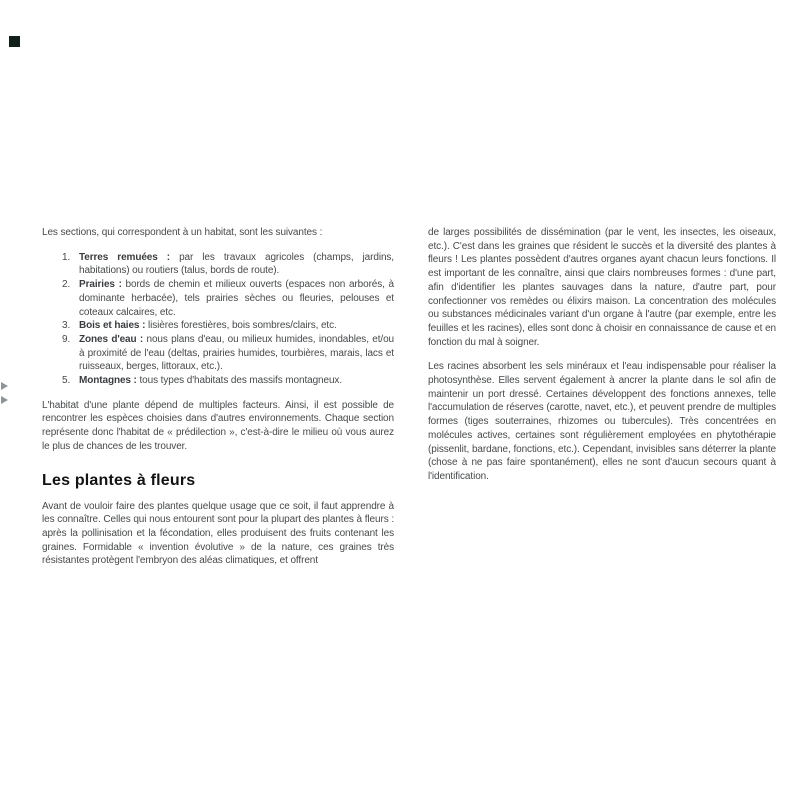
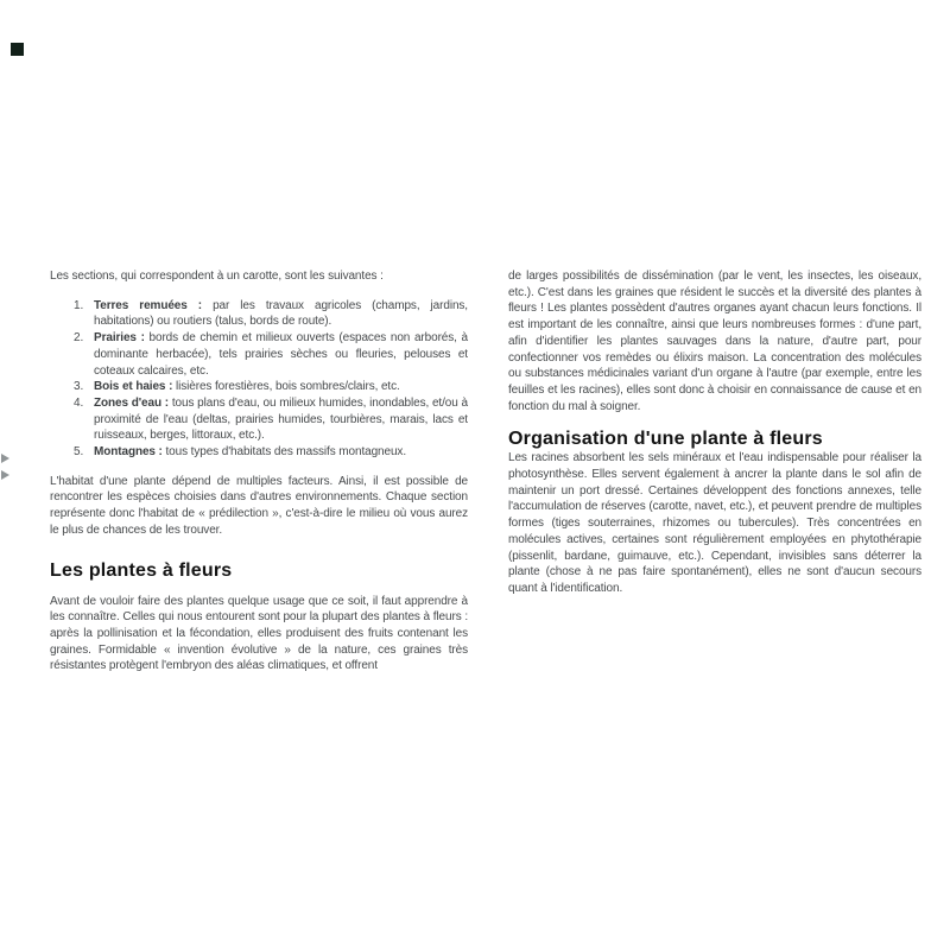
- Les sections, qui correspondent à un habitat, sont les suivantes :
+ Les sections, qui correspondent à un carotte, sont les suivantes :
  1.
  Terres remuées : par les travaux agricoles (champs, jardins, habitations) ou routiers (talus, bords de route).
  2.
  Prairies : bords de chemin et milieux ouverts (espaces non arborés, à dominante herbacée), tels prairies sèches ou fleuries, pelouses et coteaux calcaires, etc.
  3.
  Bois et haies : lisières forestières, bois sombres/clairs, etc.
- 9.
+ 4.
- Zones d'eau : nous plans d'eau, ou milieux humides, inondables, et/ou à proximité de l'eau (deltas, prairies humides, tourbières, marais, lacs et ruisseaux, berges, littoraux, etc.).
+ Zones d'eau : tous plans d'eau, ou milieux humides, inondables, et/ou à proximité de l'eau (deltas, prairies humides, tourbières, marais, lacs et ruisseaux, berges, littoraux, etc.).
  5.
  Montagnes : tous types d'habitats des massifs montagneux.
  L'habitat d'une plante dépend de multiples facteurs. Ainsi, il est possible de rencontrer les espèces choisies dans d'autres environnements. Chaque section représente donc l'habitat de « prédilection », c'est-à-dire le milieu où vous aurez le plus de chances de les trouver.
  Les plantes à fleurs
  Avant de vouloir faire des plantes quelque usage que ce soit, il faut apprendre à les connaître. Celles qui nous entourent sont pour la plupart des plantes à fleurs : après la pollinisation et la fécondation, elles produisent des fruits contenant les graines. Formidable « invention évolutive » de la nature, ces graines très résistantes protègent l'embryon des aléas climatiques, et offrent
- de larges possibilités de dissémination (par le vent, les insectes, les oiseaux, etc.). C'est dans les graines que résident le succès et la diversité des plantes à fleurs ! Les plantes possèdent d'autres organes ayant chacun leurs fonctions. Il est important de les connaître, ainsi que clairs nombreuses formes : d'une part, afin d'identifier les plantes sauvages dans la nature, d'autre part, pour confectionner vos remèdes ou élixirs maison. La concentration des molécules ou substances médicinales variant d'un organe à l'autre (par exemple, entre les feuilles et les racines), elles sont donc à choisir en connaissance de cause et en fonction du mal à soigner.
+ de larges possibilités de dissémination (par le vent, les insectes, les oiseaux, etc.). C'est dans les graines que résident le succès et la diversité des plantes à fleurs ! Les plantes possèdent d'autres organes ayant chacun leurs fonctions. Il est important de les connaître, ainsi que leurs nombreuses formes : d'une part, afin d'identifier les plantes sauvages dans la nature, d'autre part, pour confectionner vos remèdes ou élixirs maison. La concentration des molécules ou substances médicinales variant d'un organe à l'autre (par exemple, entre les feuilles et les racines), elles sont donc à choisir en connaissance de cause et en fonction du mal à soigner.
+ Organisation d'une plante à fleurs
- Les racines absorbent les sels minéraux et l'eau indispensable pour réaliser la photosynthèse. Elles servent également à ancrer la plante dans le sol afin de maintenir un port dressé. Certaines développent des fonctions annexes, telle l'accumulation de réserves (carotte, navet, etc.), et peuvent prendre de multiples formes (tiges souterraines, rhizomes ou tubercules). Très concentrées en molécules actives, certaines sont régulièrement employées en phytothérapie (pissenlit, bardane, fonctions, etc.). Cependant, invisibles sans déterrer la plante (chose à ne pas faire spontanément), elles ne sont d'aucun secours quant à l'identification.
+ Les racines absorbent les sels minéraux et l'eau indispensable pour réaliser la photosynthèse. Elles servent également à ancrer la plante dans le sol afin de maintenir un port dressé. Certaines développent des fonctions annexes, telle l'accumulation de réserves (carotte, navet, etc.), et peuvent prendre de multiples formes (tiges souterraines, rhizomes ou tubercules). Très concentrées en molécules actives, certaines sont régulièrement employées en phytothérapie (pissenlit, bardane, guimauve, etc.). Cependant, invisibles sans déterrer la plante (chose à ne pas faire spontanément), elles ne sont d'aucun secours quant à l'identification.
